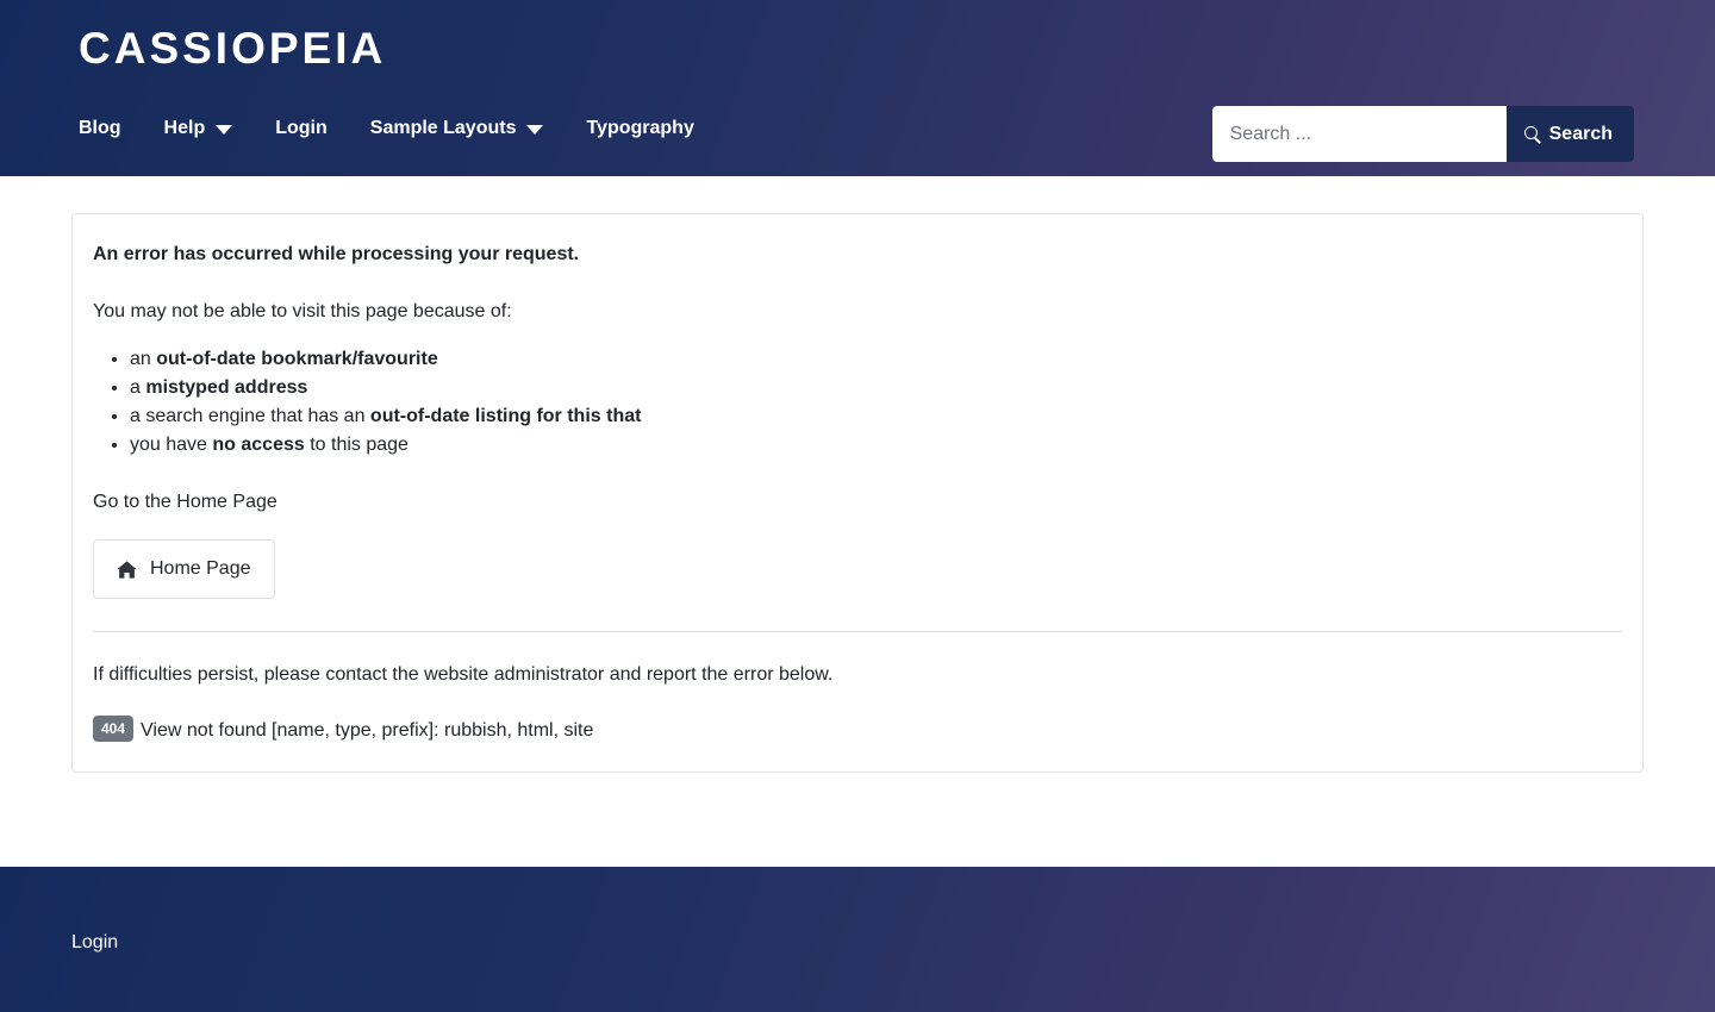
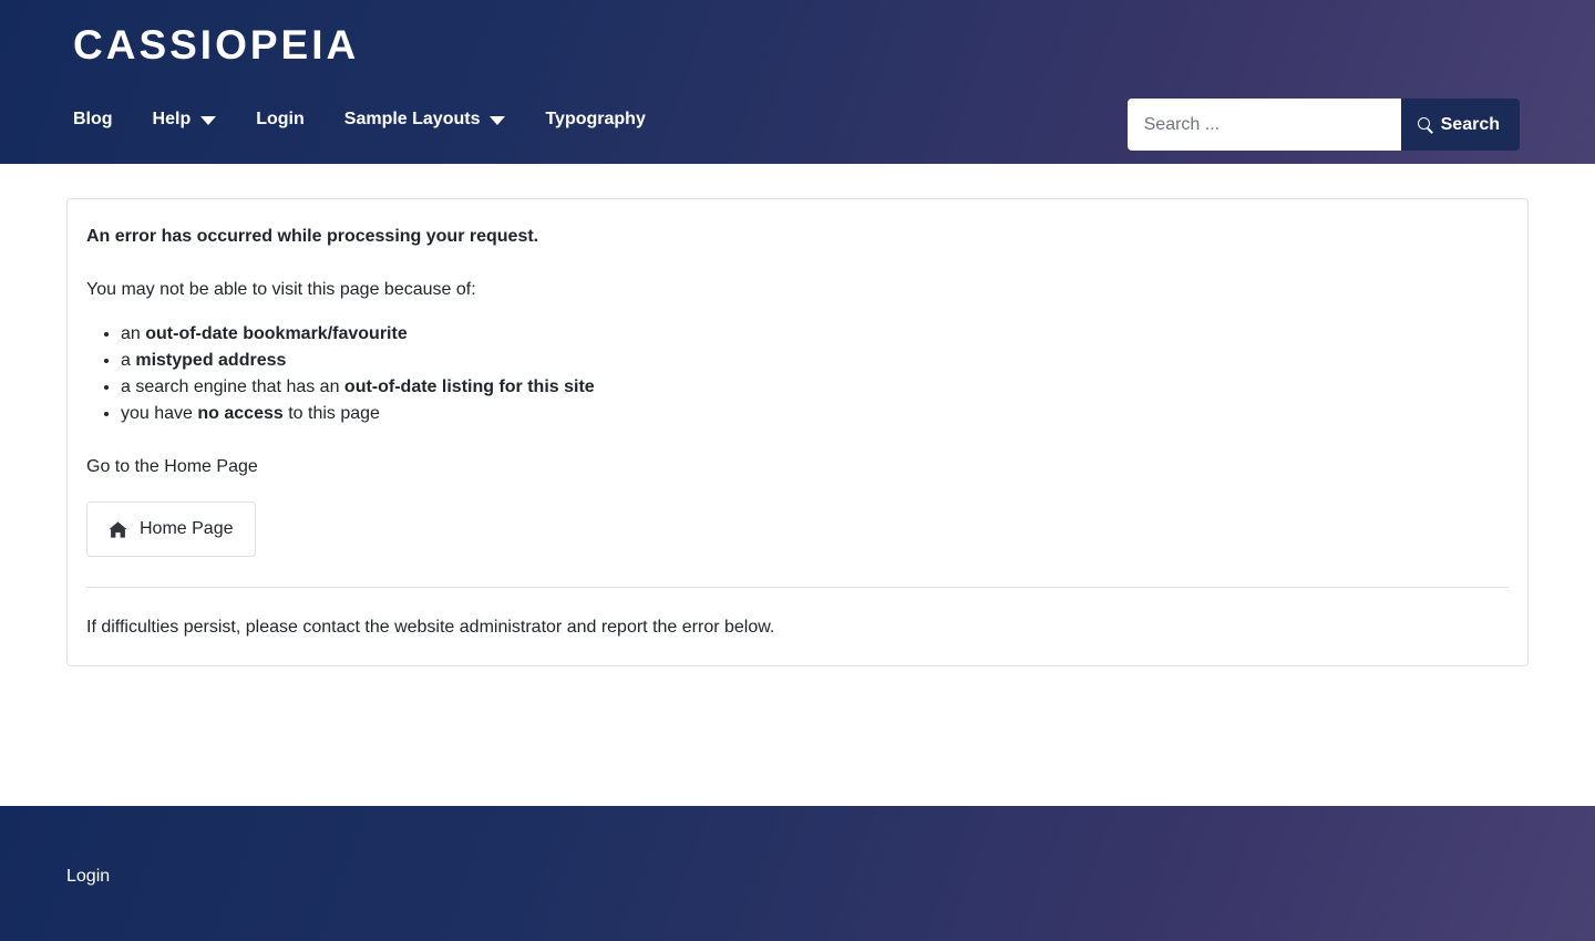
  CASSIOPEIA
  Blog
  Help
  Login
  Sample Layouts
  Typography
  Search ...
  Search
  An error has occurred while processing your request.
  You may not be able to visit this page because of:
  an out-of-date bookmark/favourite
  a mistyped address
- a search engine that has an out-of-date listing for this that
+ a search engine that has an out-of-date listing for this site
  you have no access to this page
  Go to the Home Page
  Home Page
  If difficulties persist, please contact the website administrator and report the error below.
- 404 View not found [name, type, prefix]: rubbish, html, site
  Login
